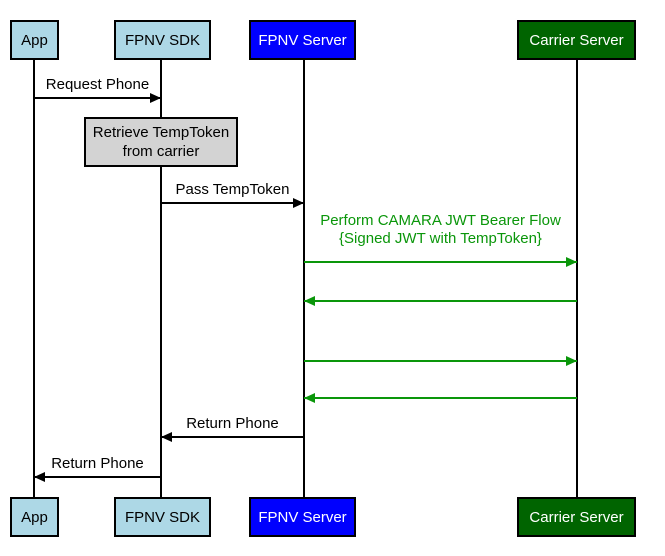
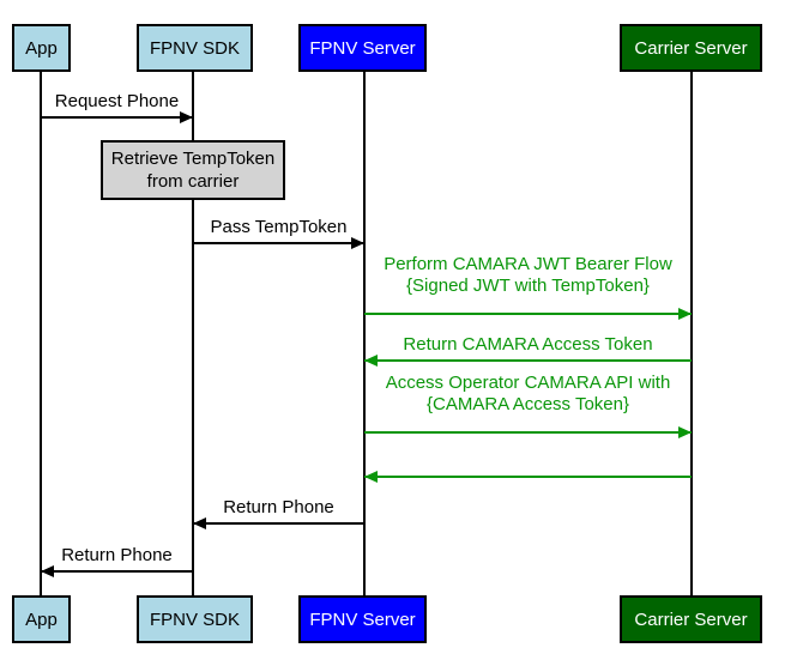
  App
  FPNV SDK
  FPNV Server
  Carrier Server
  App
  FPNV SDK
  FPNV Server
  Carrier Server
  Retrieve TempToken
  from carrier
  Request Phone
  Pass TempToken
  Perform CAMARA JWT Bearer Flow
  {Signed JWT with TempToken}
+ Return CAMARA Access Token
+ Access Operator CAMARA API with
+ {CAMARA Access Token}
  Return Phone
  Return Phone
